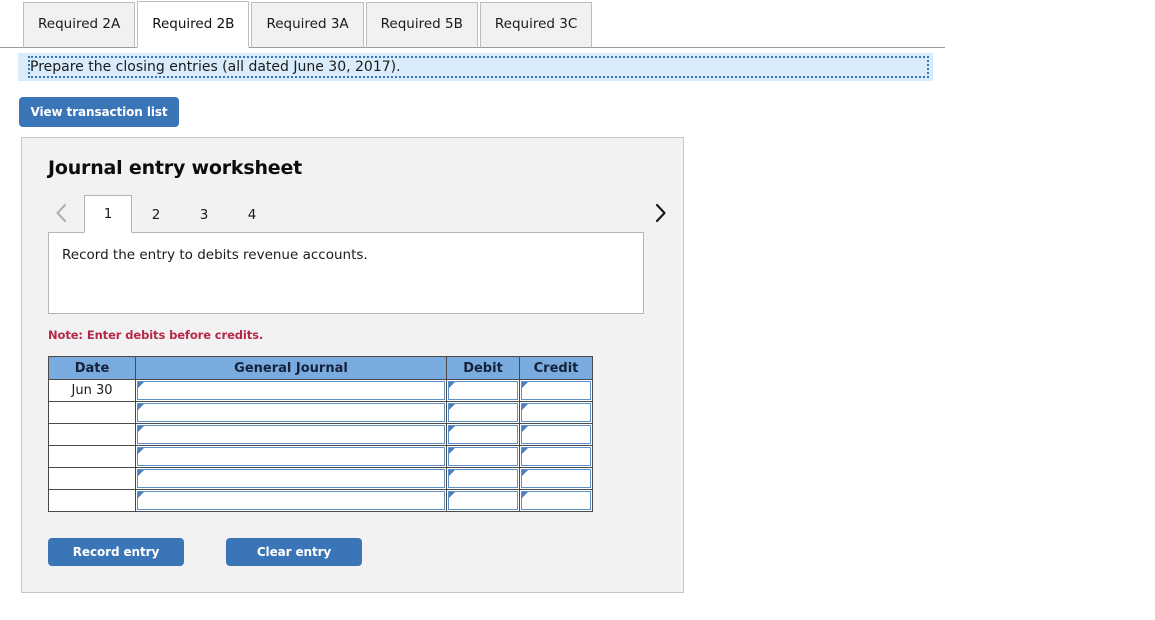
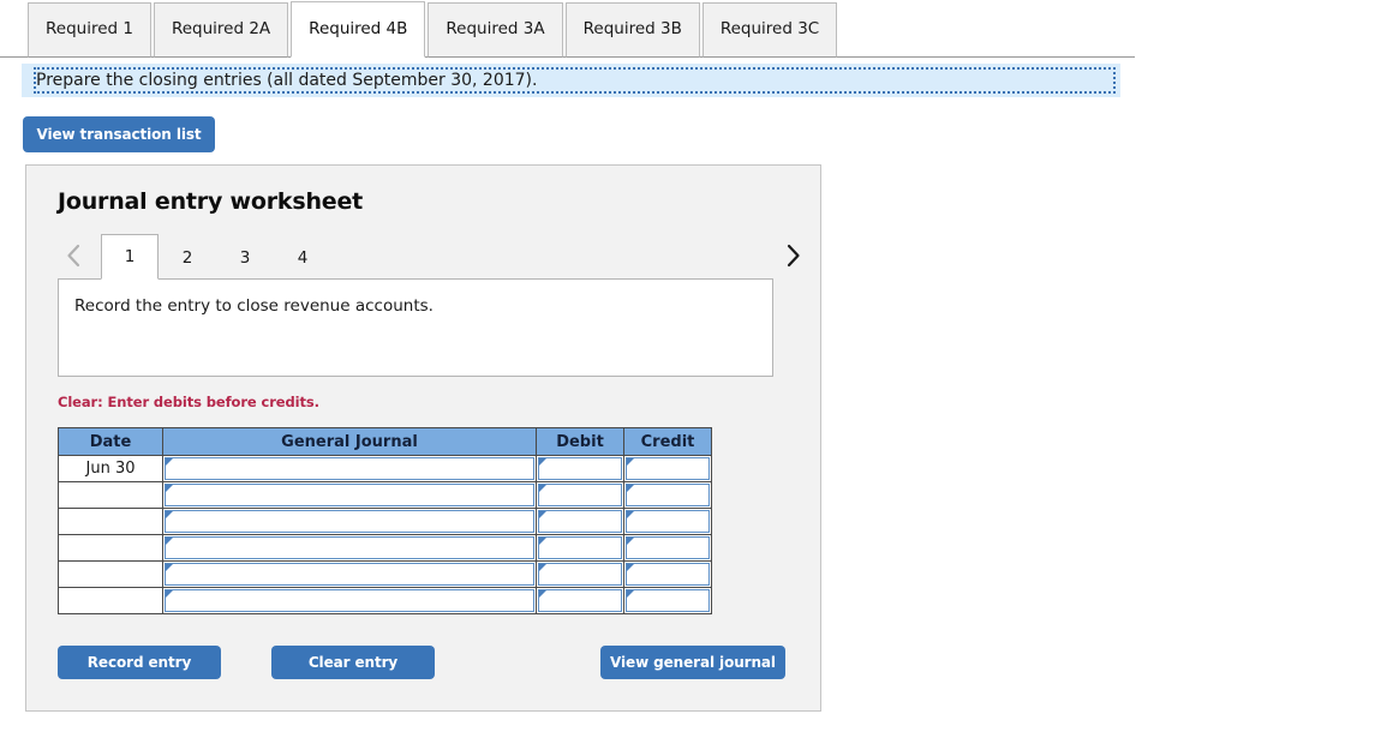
+ Required 1
  Required 2A
- Required 2B
+ Required 4B
  Required 3A
- Required 5B
+ Required 3B
  Required 3C
- Prepare the closing entries (all dated June 30, 2017).
+ Prepare the closing entries (all dated September 30, 2017).
  View transaction list
  Journal entry worksheet
  1
  2
  3
  4
- Record the entry to debits revenue accounts.
+ Record the entry to close revenue accounts.
- Note: Enter debits before credits.
+ Clear: Enter debits before credits.
  Date	General Journal	Debit	Credit
  Jun 30
  Record entry
  Clear entry
+ View general journal
